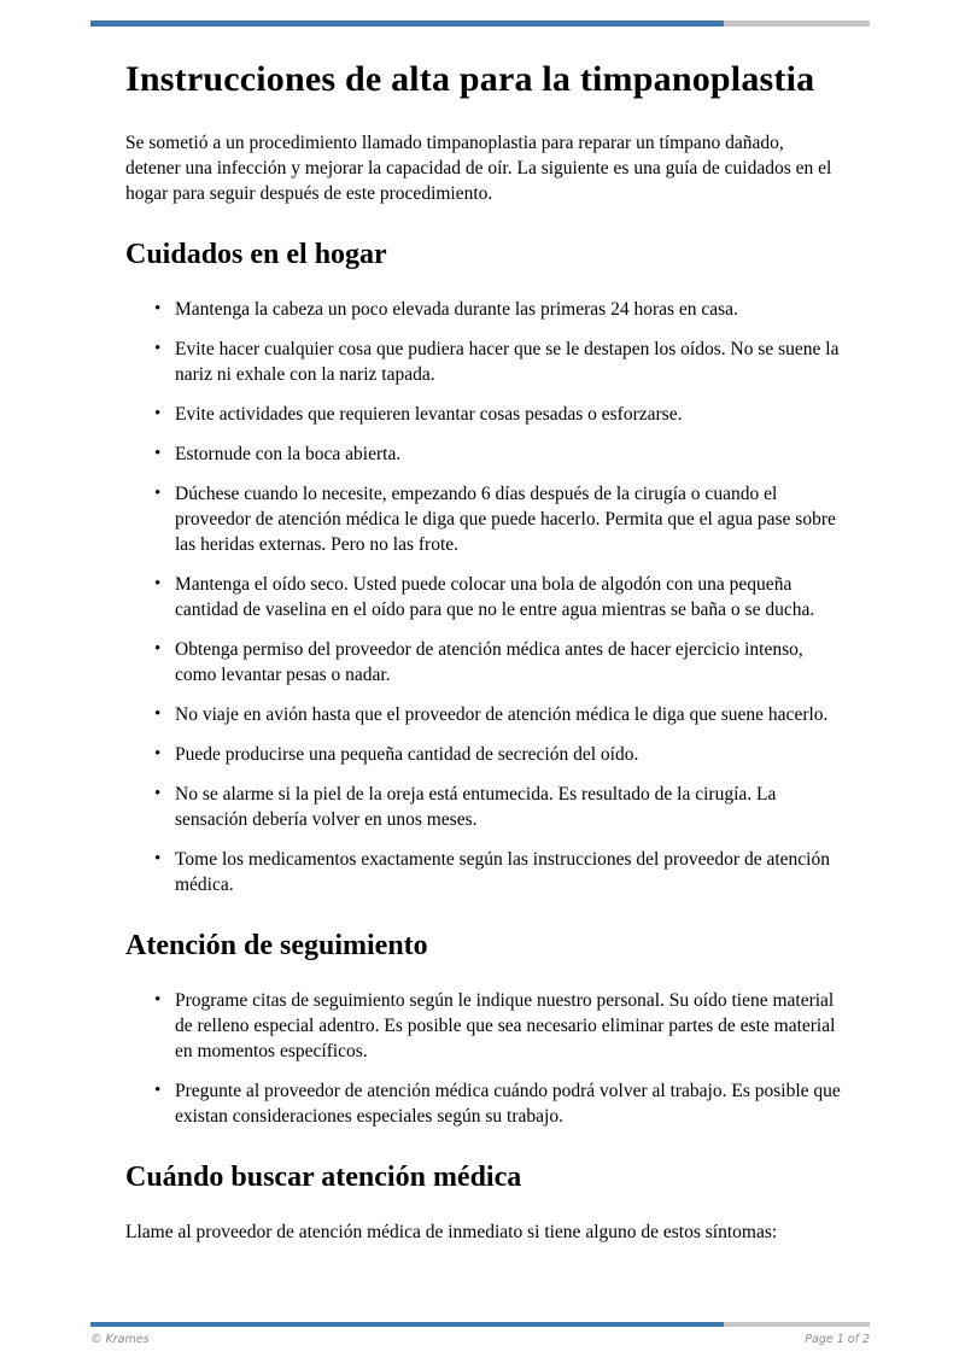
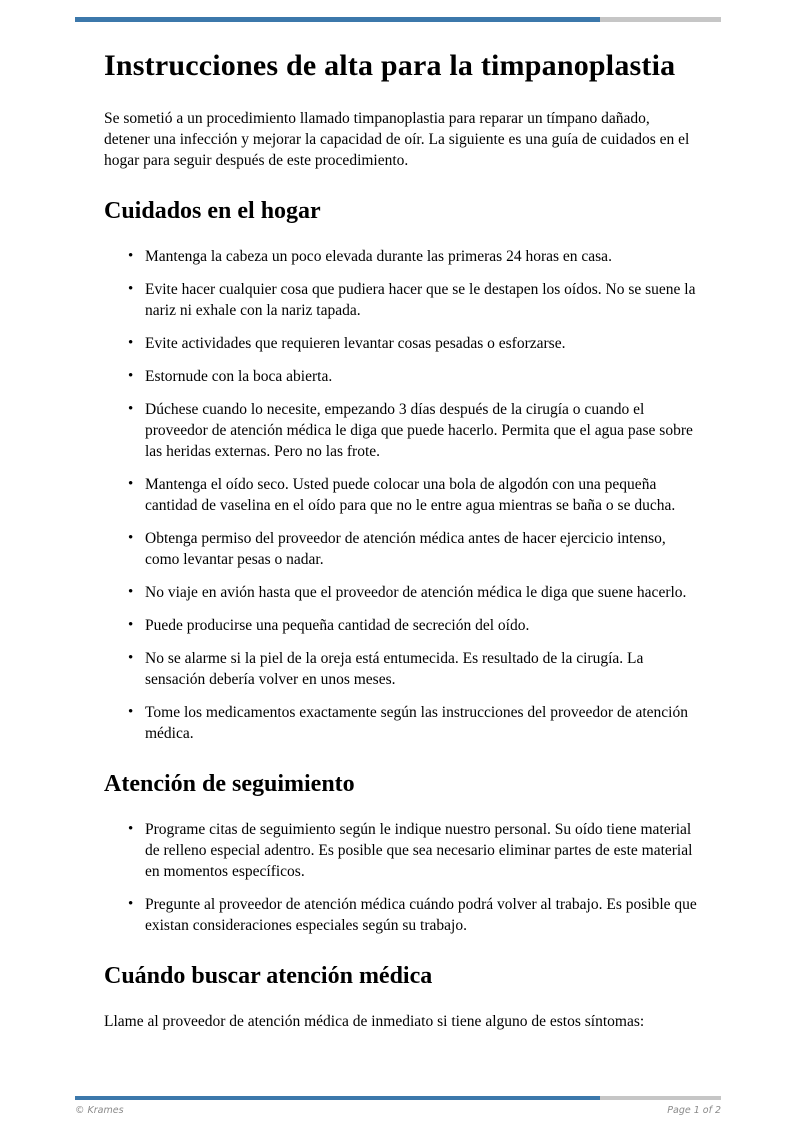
  Instrucciones de alta para la timpanoplastia
  Se sometió a un procedimiento llamado timpanoplastia para reparar un tímpano dañado, detener una infección y mejorar la capacidad de oír. La siguiente es una guía de cuidados en el hogar para seguir después de este procedimiento.
  Cuidados en el hogar
  •
  Mantenga la cabeza un poco elevada durante las primeras 24 horas en casa.
  •
  Evite hacer cualquier cosa que pudiera hacer que se le destapen los oídos. No se suene la nariz ni exhale con la nariz tapada.
  •
  Evite actividades que requieren levantar cosas pesadas o esforzarse.
  •
  Estornude con la boca abierta.
  •
- Dúchese cuando lo necesite, empezando 6 días después de la cirugía o cuando el proveedor de atención médica le diga que puede hacerlo. Permita que el agua pase sobre las heridas externas. Pero no las frote.
+ Dúchese cuando lo necesite, empezando 3 días después de la cirugía o cuando el proveedor de atención médica le diga que puede hacerlo. Permita que el agua pase sobre las heridas externas. Pero no las frote.
  •
  Mantenga el oído seco. Usted puede colocar una bola de algodón con una pequeña cantidad de vaselina en el oído para que no le entre agua mientras se baña o se ducha.
  •
  Obtenga permiso del proveedor de atención médica antes de hacer ejercicio intenso, como levantar pesas o nadar.
  •
  No viaje en avión hasta que el proveedor de atención médica le diga que suene hacerlo.
  •
  Puede producirse una pequeña cantidad de secreción del oído.
  •
  No se alarme si la piel de la oreja está entumecida. Es resultado de la cirugía. La sensación debería volver en unos meses.
  •
  Tome los medicamentos exactamente según las instrucciones del proveedor de atención médica.
  Atención de seguimiento
  •
  Programe citas de seguimiento según le indique nuestro personal. Su oído tiene material de relleno especial adentro. Es posible que sea necesario eliminar partes de este material en momentos específicos.
  •
  Pregunte al proveedor de atención médica cuándo podrá volver al trabajo. Es posible que existan consideraciones especiales según su trabajo.
  Cuándo buscar atención médica
  Llame al proveedor de atención médica de inmediato si tiene alguno de estos síntomas:
  © Krames
  Page 1 of 2
